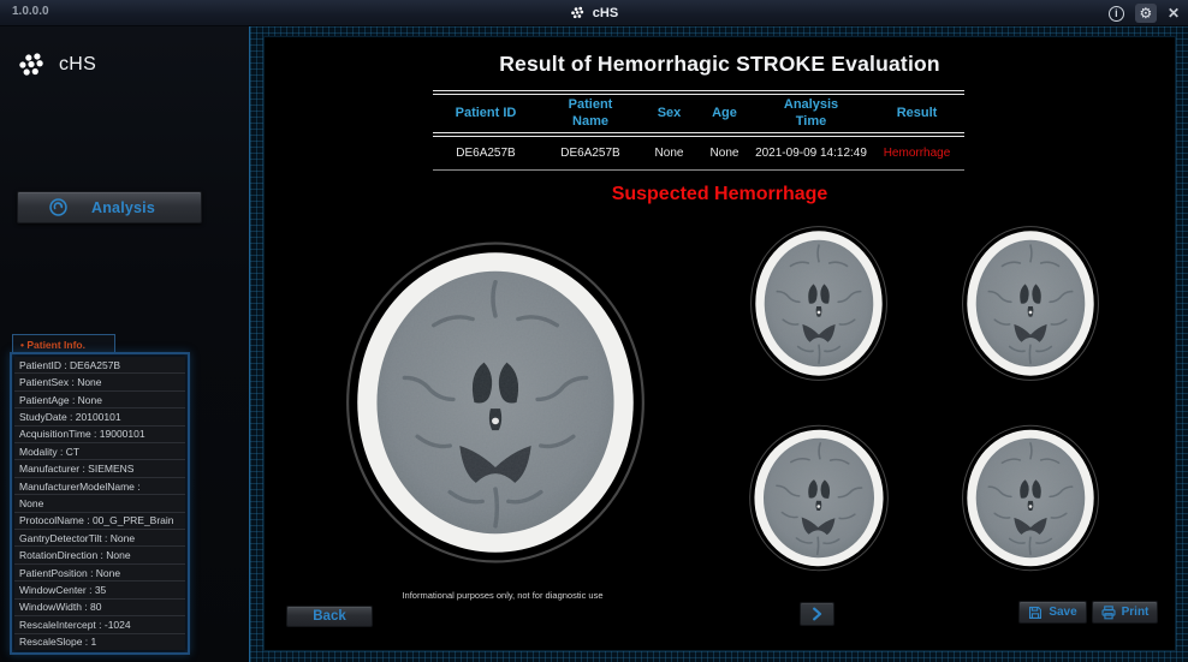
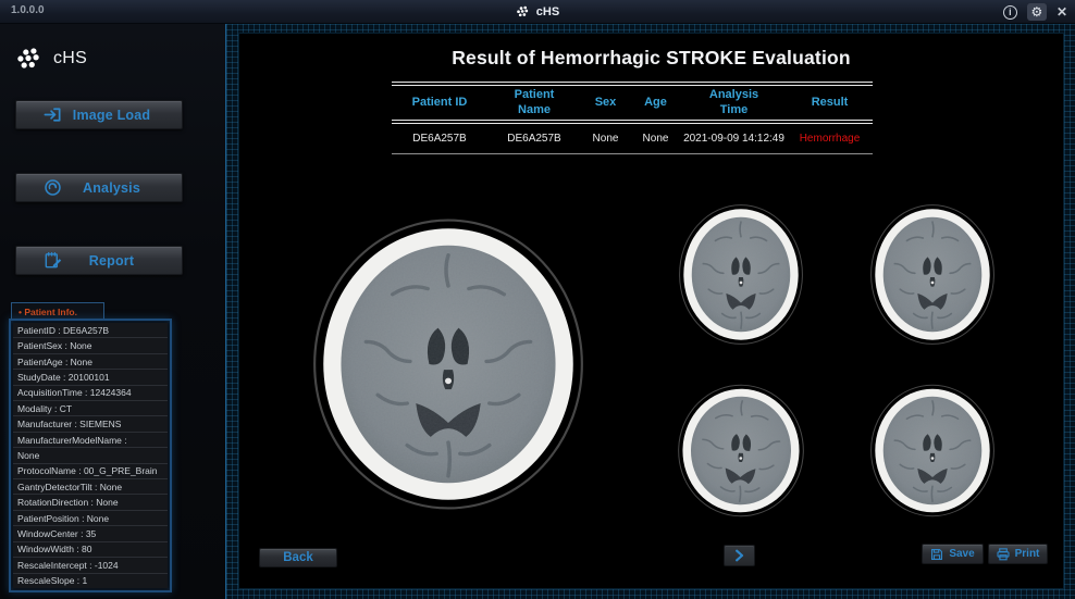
  1.0.0.0
  cHS
  i
  ⚙
  ✕
  cHS
+ Image Load
  Analysis
+ Report
  • Patient Info.
  PatientID : DE6A257B
  PatientSex : None
  PatientAge : None
  StudyDate : 20100101
- AcquisitionTime : 19000101
+ AcquisitionTime : 12424364
  Modality : CT
  Manufacturer : SIEMENS
  ManufacturerModelName :
  None
  ProtocolName : 00_G_PRE_Brain
  GantryDetectorTilt : None
  RotationDirection : None
  PatientPosition : None
  WindowCenter : 35
  WindowWidth : 80
  RescaleIntercept : -1024
  RescaleSlope : 1
  Result of Hemorrhagic STROKE Evaluation
  Patient ID
  Patient
  Name
  Sex
  Age
  Analysis
  Time
  Result
  DE6A257B
  DE6A257B
  None
  None
  2021-09-09 14:12:49
  Hemorrhage
- Suspected Hemorrhage
- Informational purposes only, not for diagnostic use
  Back
  Save
  Print
